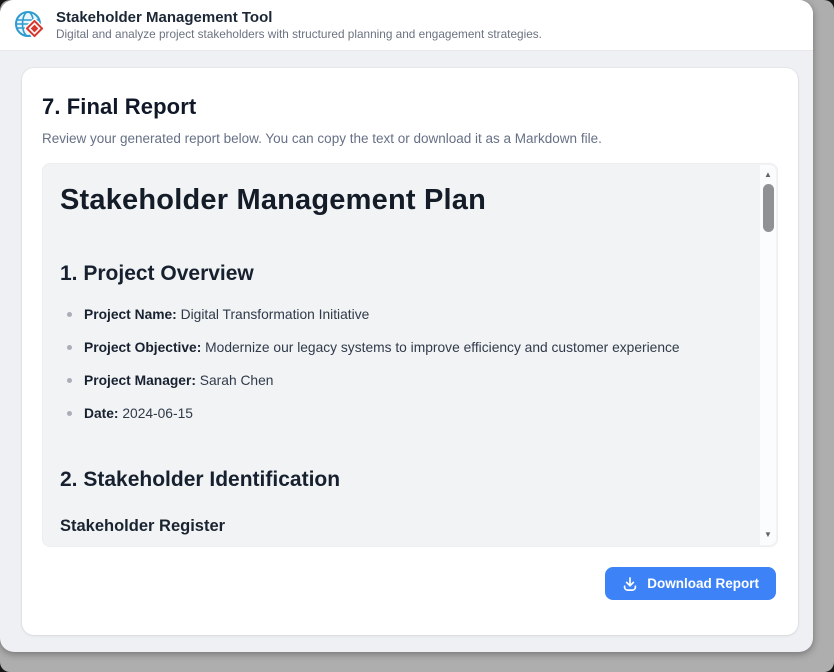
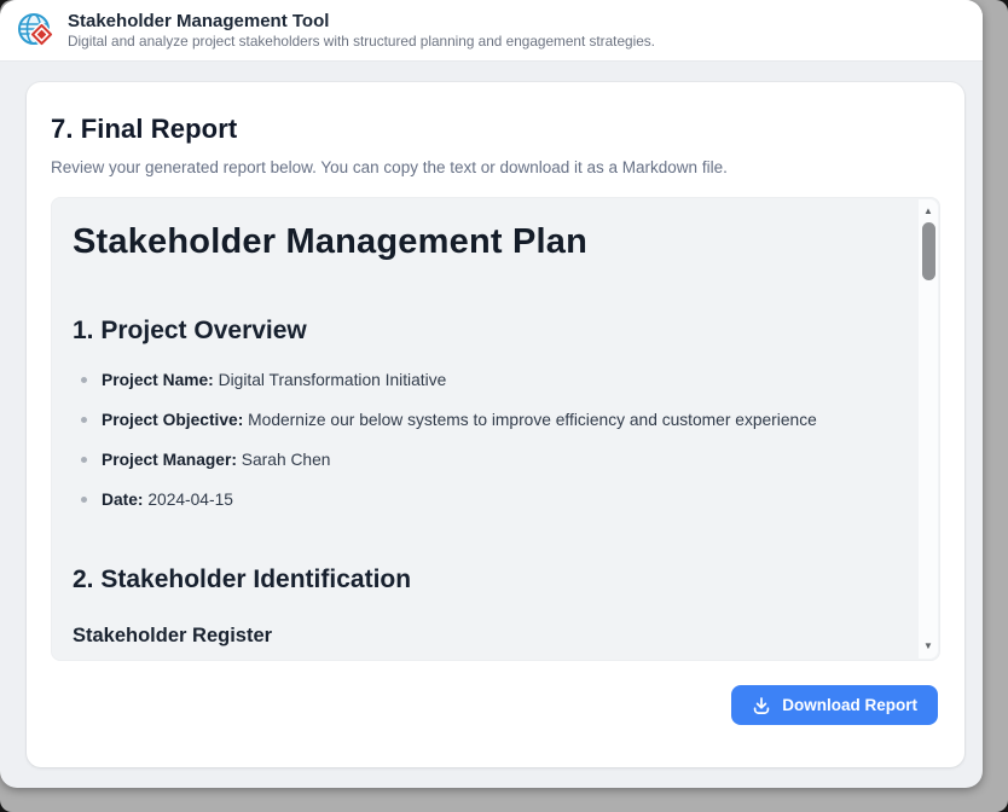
  Stakeholder Management Tool
  Digital and analyze project stakeholders with structured planning and engagement strategies.
  7. Final Report
  Review your generated report below. You can copy the text or download it as a Markdown file.
  Stakeholder Management Plan
  1. Project Overview
  Project Name: Digital Transformation Initiative
- Project Objective: Modernize our legacy systems to improve efficiency and customer experience
+ Project Objective: Modernize our below systems to improve efficiency and customer experience
  Project Manager: Sarah Chen
- Date: 2024-06-15
+ Date: 2024-04-15
  2. Stakeholder Identification
  Stakeholder Register
  ▲
  ▼
  Download Report
